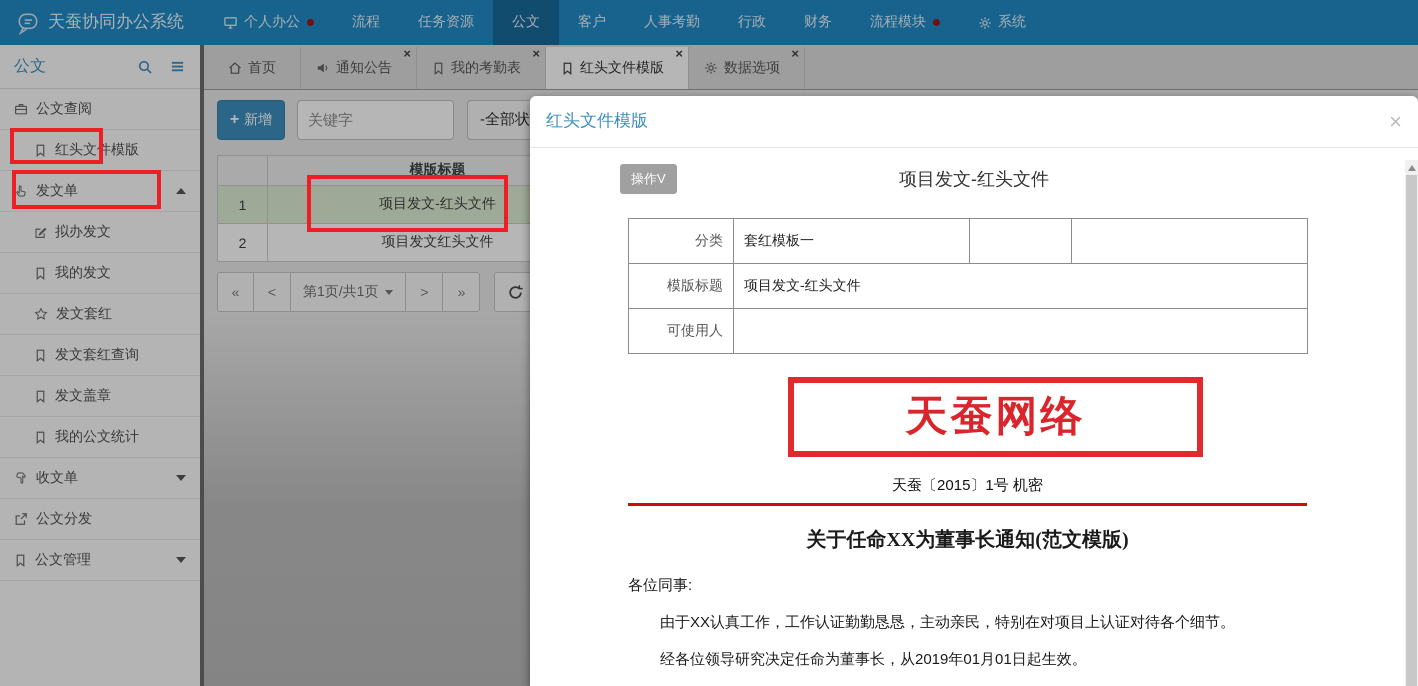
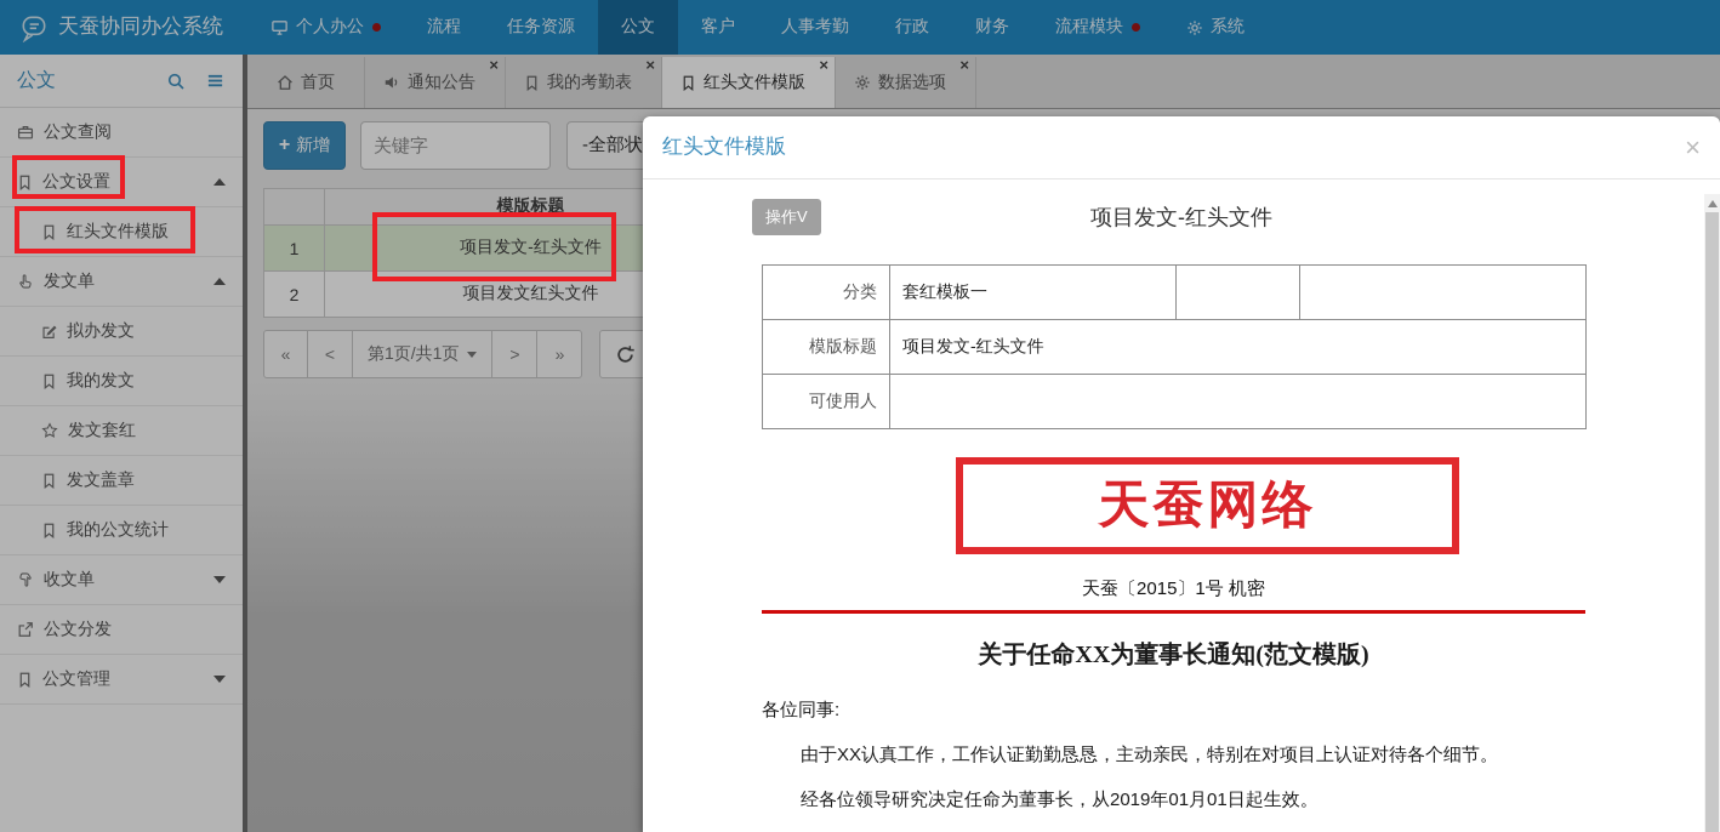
  天蚕协同办公系统
  个人办公
  流程
  任务资源
  公文
  客户
  人事考勤
  行政
  财务
  流程模块
  系统
  公文
  公文查阅
+ 公文设置
  红头文件模版
  发文单
  拟办发文
  我的发文
  发文套红
- 发文套红查询
  发文盖章
  我的公文统计
  收文单
  公文分发
  公文管理
  首页
  通知公告
  ×
  我的考勤表
  ×
  红头文件模版
  ×
  数据选项
  ×
  +
  新增
  关键字
  	模版标题
  1	项目发文-红头文件
  2	项目发文红头文件
  «
  <
  第1页/共1页
  >
  »
  红头文件模版
  ×
  操作V
  项目发文-红头文件
  分类	套红模板一
  模版标题	项目发文-红头文件
  可使用人
  天蚕网络
  天蚕〔2015〕1号 机密
  关于任命XX为董事长通知(范文模版)
  各位同事:
  由于XX认真工作，工作认证勤勤恳恳，主动亲民，特别在对项目上认证对待各个细节。
  经各位领导研究决定任命为董事长，从2019年01月01日起生效。
